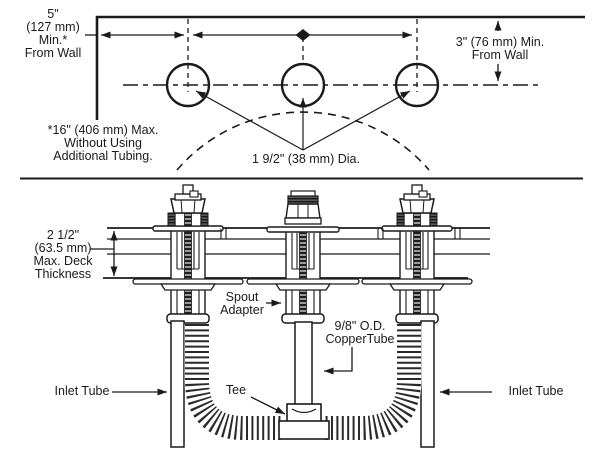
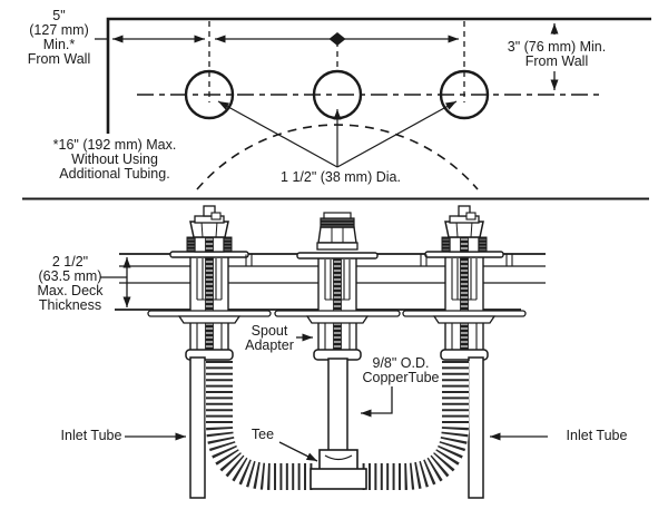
  5"
  (127 mm)
  Min.*
  From Wall
  3" (76 mm) Min.
  From Wall
- *16" (406 mm) Max.
+ *16" (192 mm) Max.
  Without Using
  Additional Tubing.
- 1 9/2" (38 mm) Dia.
+ 1 1/2" (38 mm) Dia.
  2 1/2"
  (63.5 mm)
  Max. Deck
  Thickness
  Spout
  Adapter
  9/8" O.D.
  CopperTube
  Tee
  Inlet Tube
  Inlet Tube
